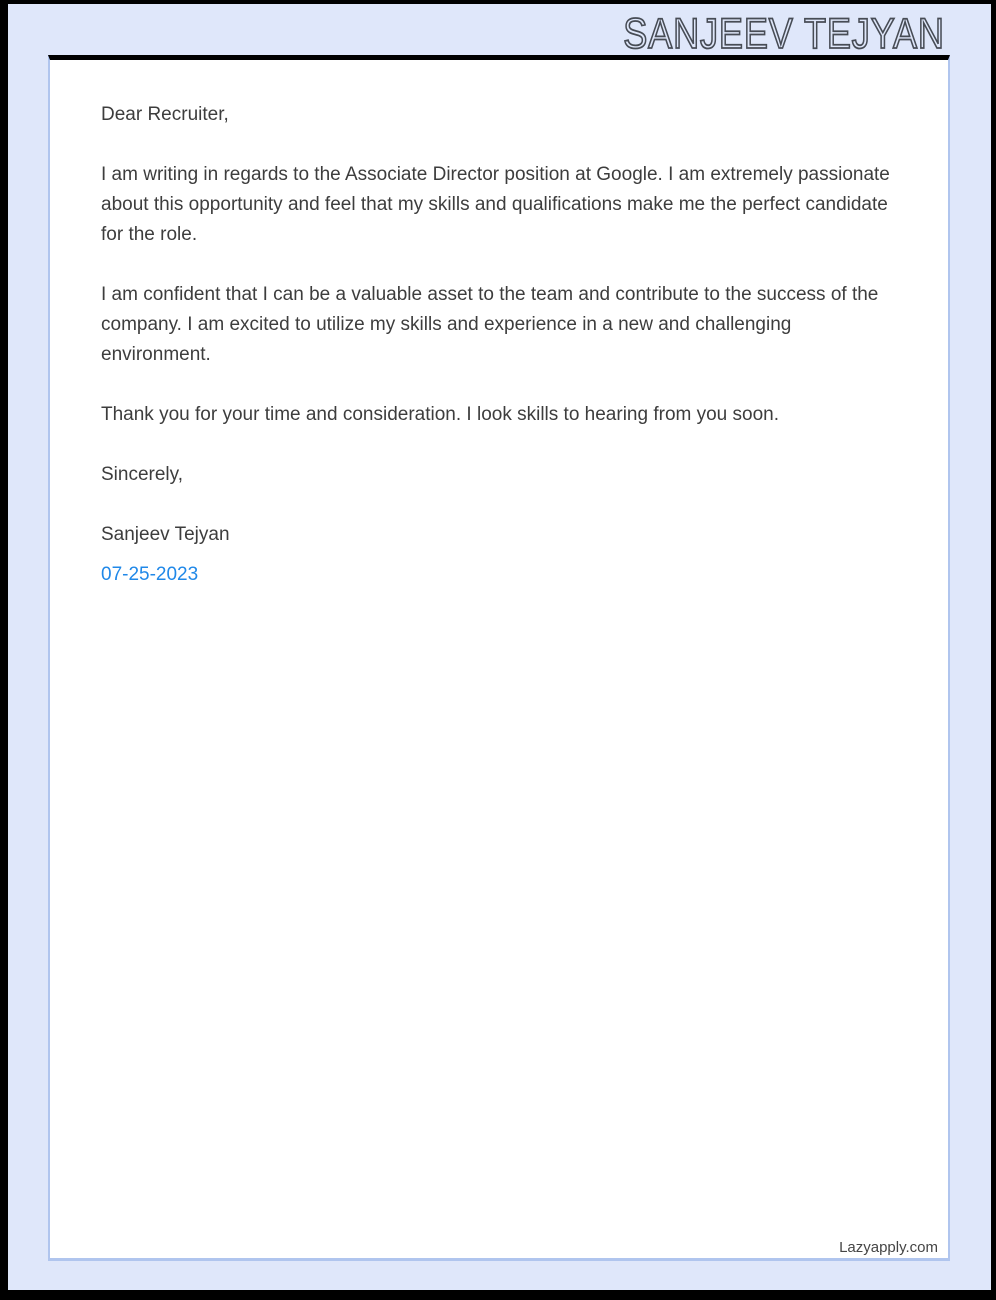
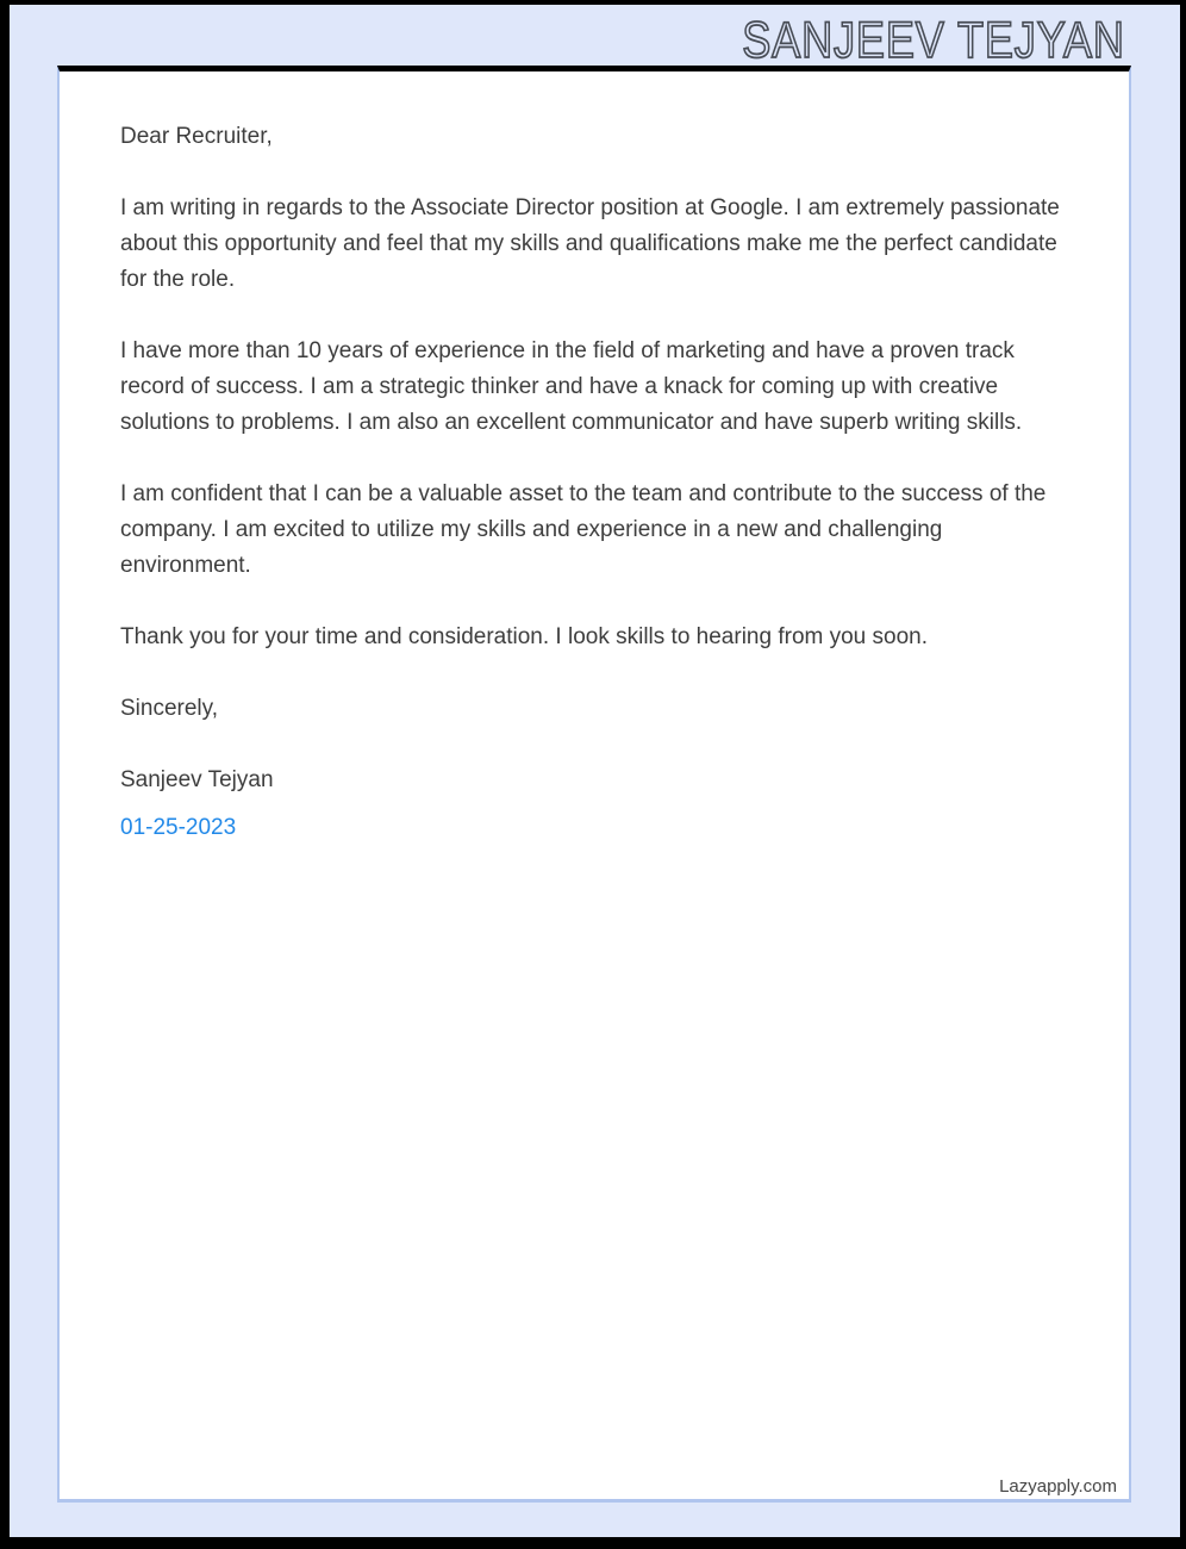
  SANJEEV TEJYAN
  Dear Recruiter,
  I am writing in regards to the Associate Director position at Google. I am extremely passionate about this opportunity and feel that my skills and qualifications make me the perfect candidate for the role.
+ I have more than 10 years of experience in the field of marketing and have a proven track record of success. I am a strategic thinker and have a knack for coming up with creative solutions to problems. I am also an excellent communicator and have superb writing skills.
  I am confident that I can be a valuable asset to the team and contribute to the success of the company. I am excited to utilize my skills and experience in a new and challenging environment.
  Thank you for your time and consideration. I look skills to hearing from you soon.
  Sincerely,
  Sanjeev Tejyan
- 07-25-2023
+ 01-25-2023
  Lazyapply.com
